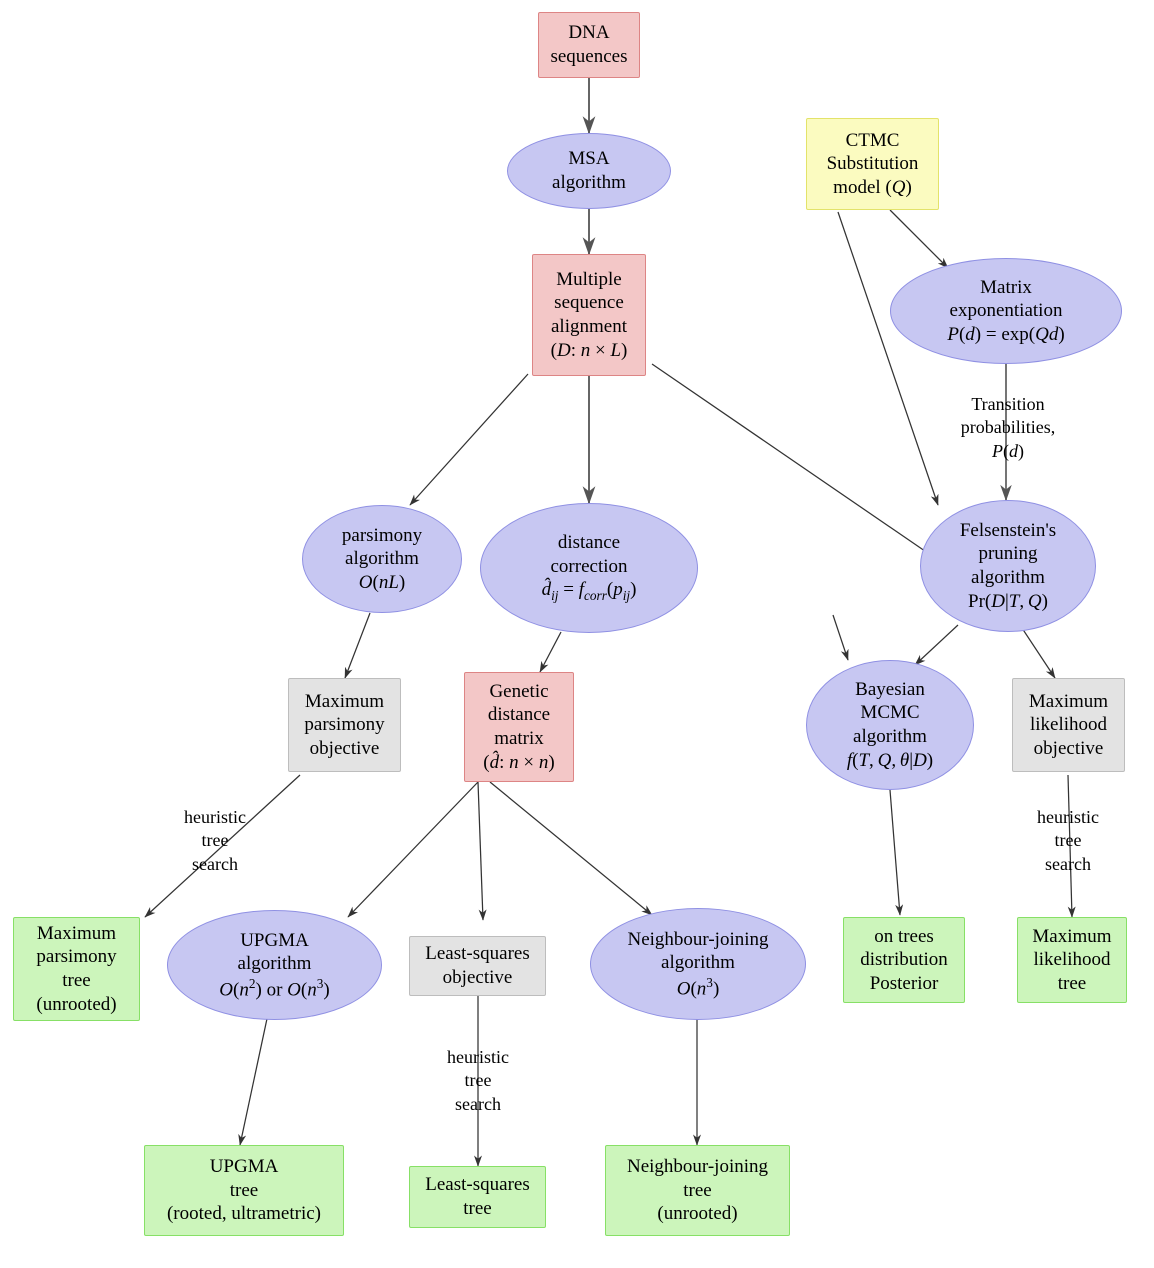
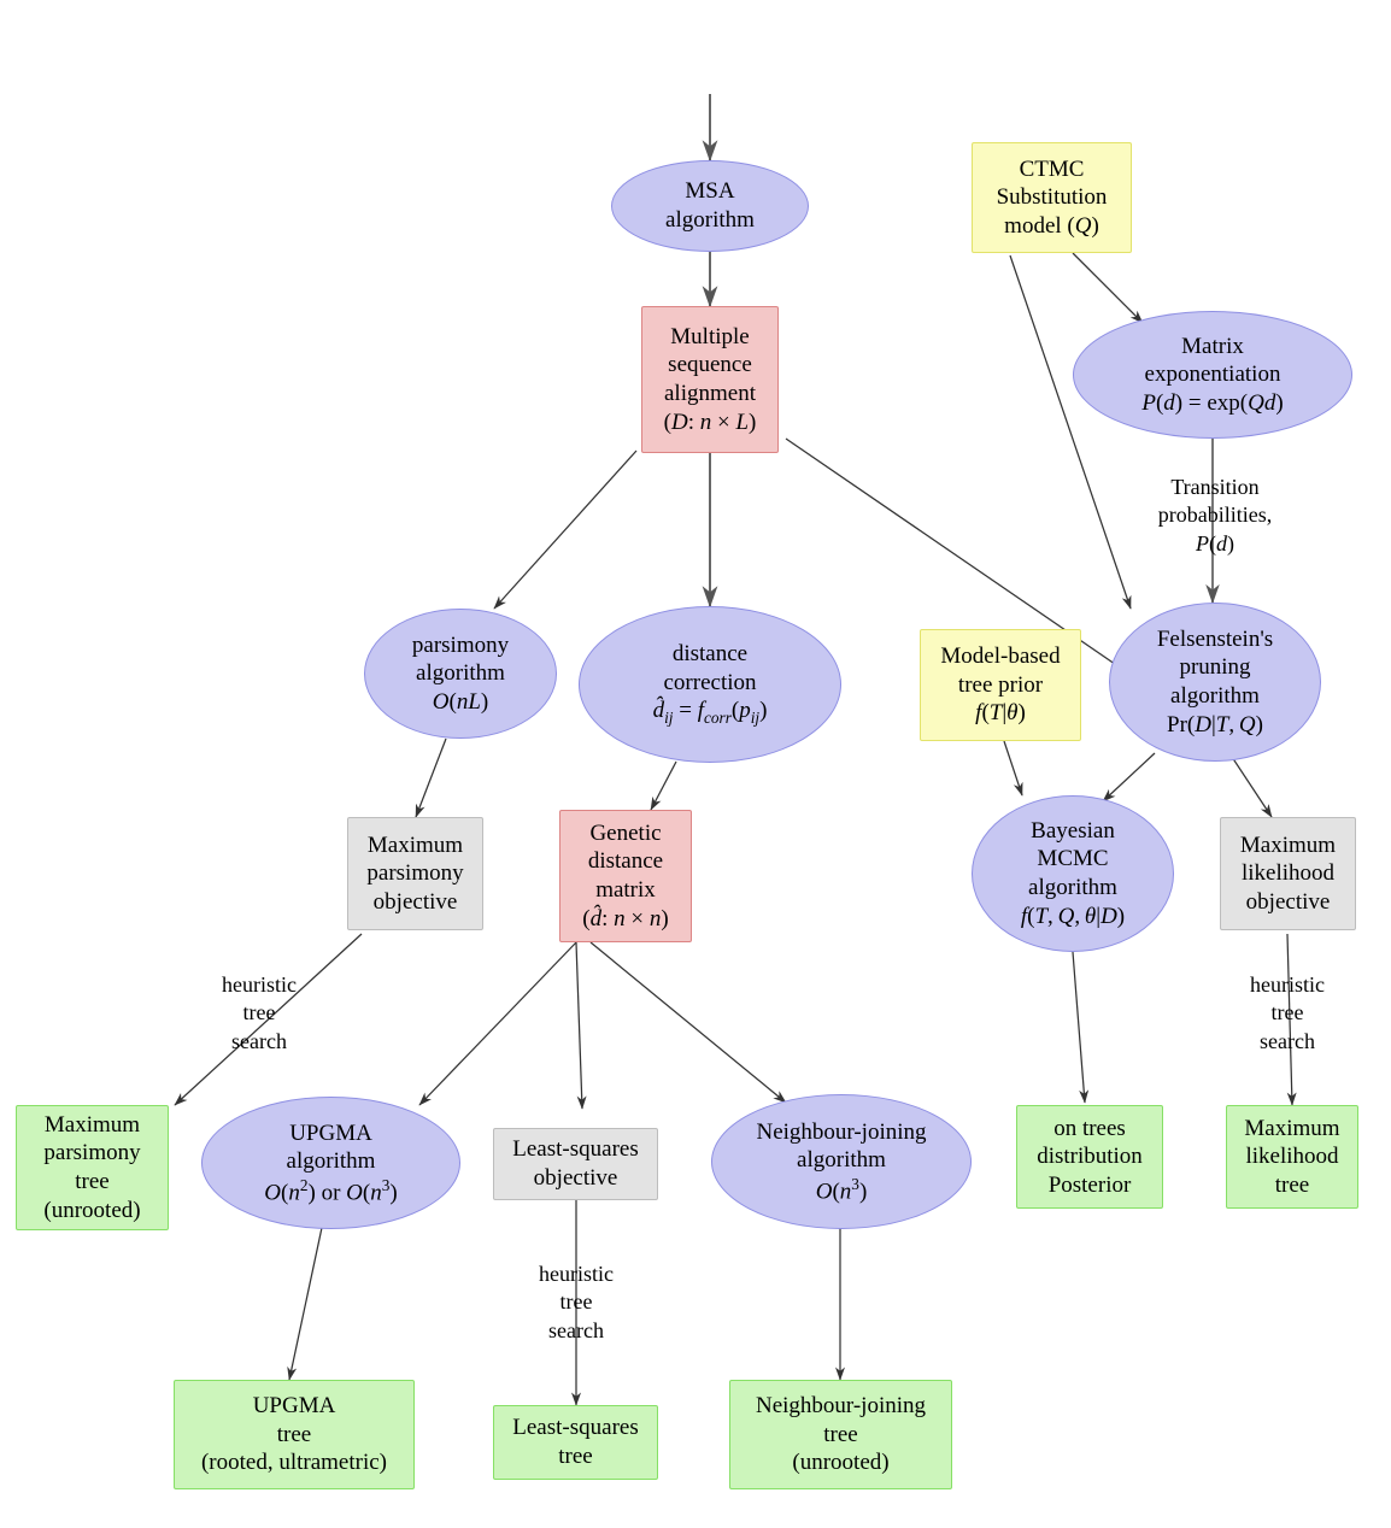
- DNA
- sequences
  MSA
  algorithm
  CTMC
  Substitution
  model (Q)
  Multiple
  sequence
  alignment
  (D: n × L)
  Matrix
  exponentiation
  P(d) = exp(Qd)
  parsimony
  algorithm
  O(nL)
  distance
  correction
  d̂ij = fcorr(pij)
+ Model-based
+ tree prior
+ f(T|θ)
  Felsenstein's
  pruning
  algorithm
  Pr(D|T, Q)
  Maximum
  parsimony
  objective
  Genetic
  distance
  matrix
  (d̂: n × n)
  Bayesian
  MCMC
  algorithm
  f(T, Q, θ|D)
  Maximum
  likelihood
  objective
  Maximum
  parsimony
  tree
  (unrooted)
  UPGMA
  algorithm
  O(n2) or O(n3)
  Least-squares
  objective
  Neighbour-joining
  algorithm
  O(n3)
  on trees
  distribution
  Posterior
  Maximum
  likelihood
  tree
  UPGMA
  tree
  (rooted, ultrametric)
  Least-squares
  tree
  Neighbour-joining
  tree
  (unrooted)
  Transition
  probabilities,
  P(d)
  heuristic
  tree
  search
  heuristic
  tree
  search
  heuristic
  tree
  search
